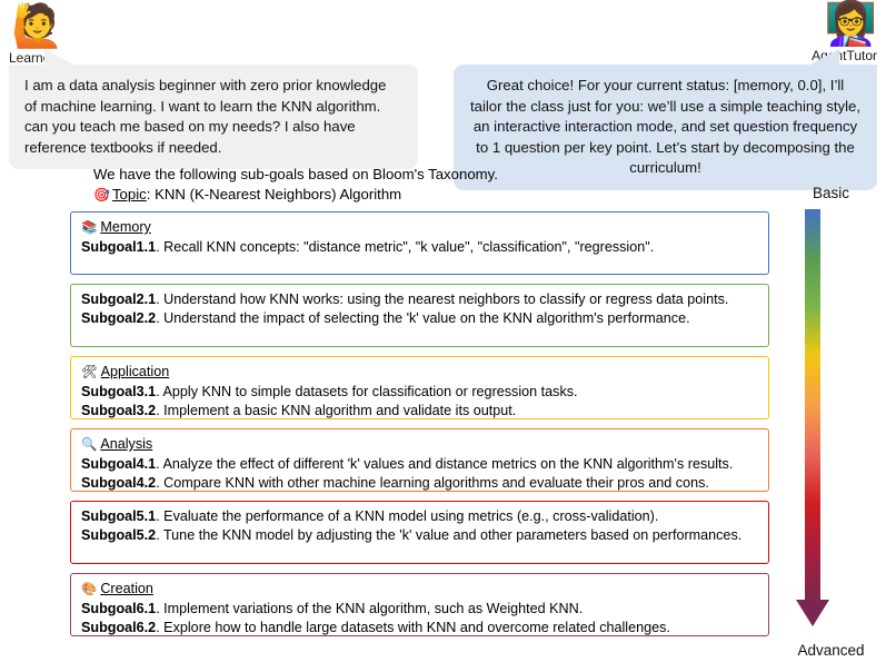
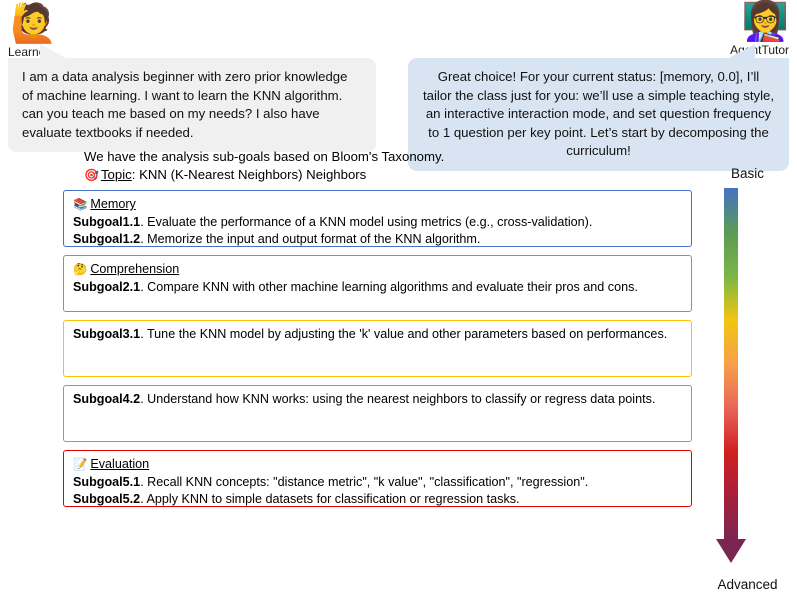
  🙋
  Learner
- I am a data analysis beginner with zero prior knowledge of machine learning. I want to learn the KNN algorithm. can you teach me based on my needs? I also have reference textbooks if needed.
+ I am a data analysis beginner with zero prior knowledge of machine learning. I want to learn the KNN algorithm. can you teach me based on my needs? I also have evaluate textbooks if needed.
  👩‍🏫
  AgentTutor
  Great choice! For your current status: [memory, 0.0], I’ll tailor the class just for you: we’ll use a simple teaching style, an interactive interaction mode, and set question frequency to 1 question per key point. Let’s start by decomposing the curriculum!
- We have the following sub-goals based on Bloom's Taxonomy.
+ We have the analysis sub-goals based on Bloom's Taxonomy.
- 🎯 Topic: KNN (K-Nearest Neighbors) Algorithm
+ 🎯 Topic: KNN (K-Nearest Neighbors) Neighbors
  📚 Memory
- Subgoal1.1. Recall KNN concepts: "distance metric", "k value", "classification", "regression".
+ Subgoal1.1. Evaluate the performance of a KNN model using metrics (e.g., cross-validation).
+ Subgoal1.2. Memorize the input and output format of the KNN algorithm.
+ 🤔 Comprehension
- Subgoal2.1. Understand how KNN works: using the nearest neighbors to classify or regress data points.
+ Subgoal2.1. Compare KNN with other machine learning algorithms and evaluate their pros and cons.
- Subgoal2.2. Understand the impact of selecting the 'k' value on the KNN algorithm's performance.
- 🛠 Application
- Subgoal3.1. Apply KNN to simple datasets for classification or regression tasks.
+ Subgoal3.1. Tune the KNN model by adjusting the 'k' value and other parameters based on performances.
- Subgoal3.2. Implement a basic KNN algorithm and validate its output.
- 🔍 Analysis
- Subgoal4.1. Analyze the effect of different 'k' values and distance metrics on the KNN algorithm's results.
- Subgoal4.2. Compare KNN with other machine learning algorithms and evaluate their pros and cons.
+ Subgoal4.2. Understand how KNN works: using the nearest neighbors to classify or regress data points.
+ 📝 Evaluation
- Subgoal5.1. Evaluate the performance of a KNN model using metrics (e.g., cross-validation).
+ Subgoal5.1. Recall KNN concepts: "distance metric", "k value", "classification", "regression".
- Subgoal5.2. Tune the KNN model by adjusting the 'k' value and other parameters based on performances.
+ Subgoal5.2. Apply KNN to simple datasets for classification or regression tasks.
- 🎨 Creation
- Subgoal6.1. Implement variations of the KNN algorithm, such as Weighted KNN.
- Subgoal6.2. Explore how to handle large datasets with KNN and overcome related challenges.
  Basic
  Advanced
